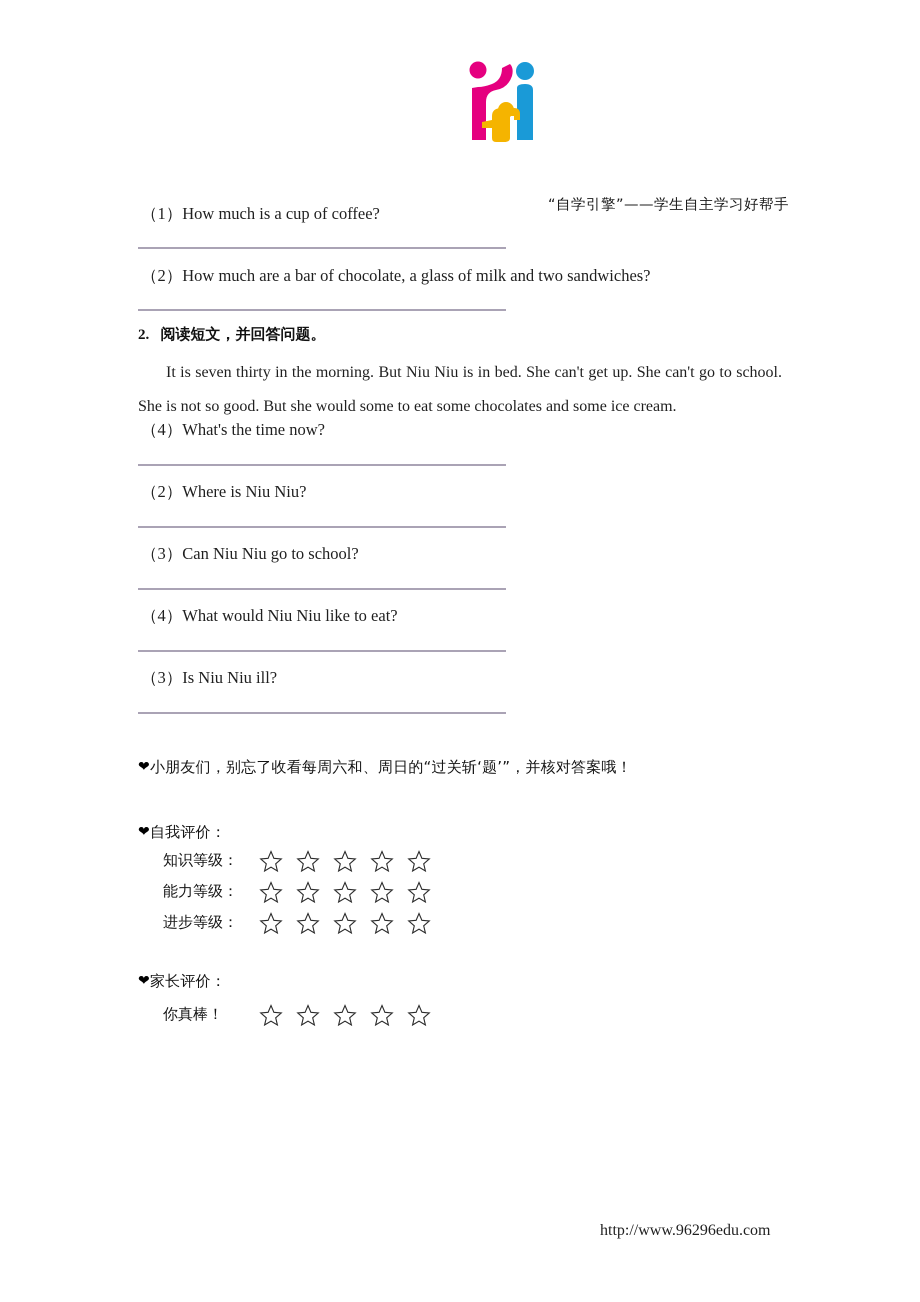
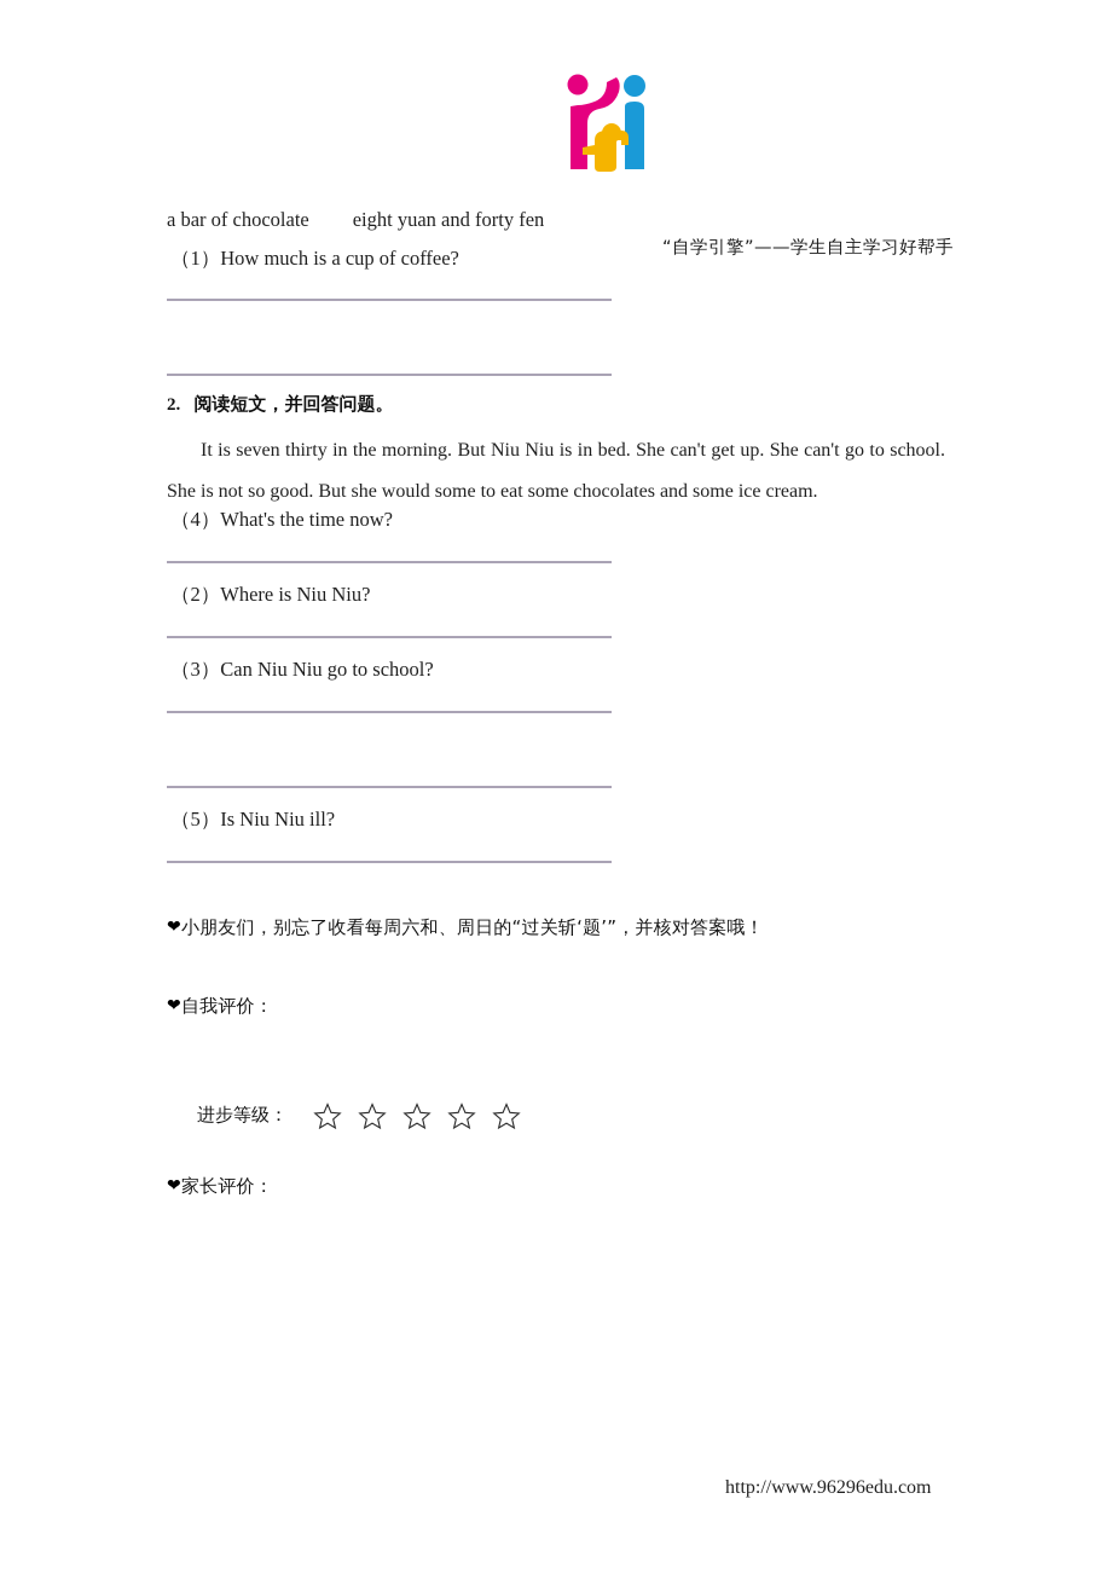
  “自学引擎”——学生自主学习好帮手
+ a bar of chocolate eight yuan and forty fen
  （1）How much is a cup of coffee?
- （2）How much are a bar of chocolate, a glass of milk and two sandwiches?
  2. 阅读短文，并回答问题。
  It is seven thirty in the morning. But Niu Niu is in bed. She can't get up. She can't go to school. She is not so good. But she would some to eat some chocolates and some ice cream.
  （4）What's the time now?
  （2）Where is Niu Niu?
  （3）Can Niu Niu go to school?
- （4）What would Niu Niu like to eat?
- （3）Is Niu Niu ill?
+ （5）Is Niu Niu ill?
  ❤小朋友们，别忘了收看每周六和、周日的“过关斩‘题’”，并核对答案哦！
  ❤自我评价：
- 知识等级：
- 能力等级：
  进步等级：
  ❤家长评价：
- 你真棒！
  http://www.96296edu.com
